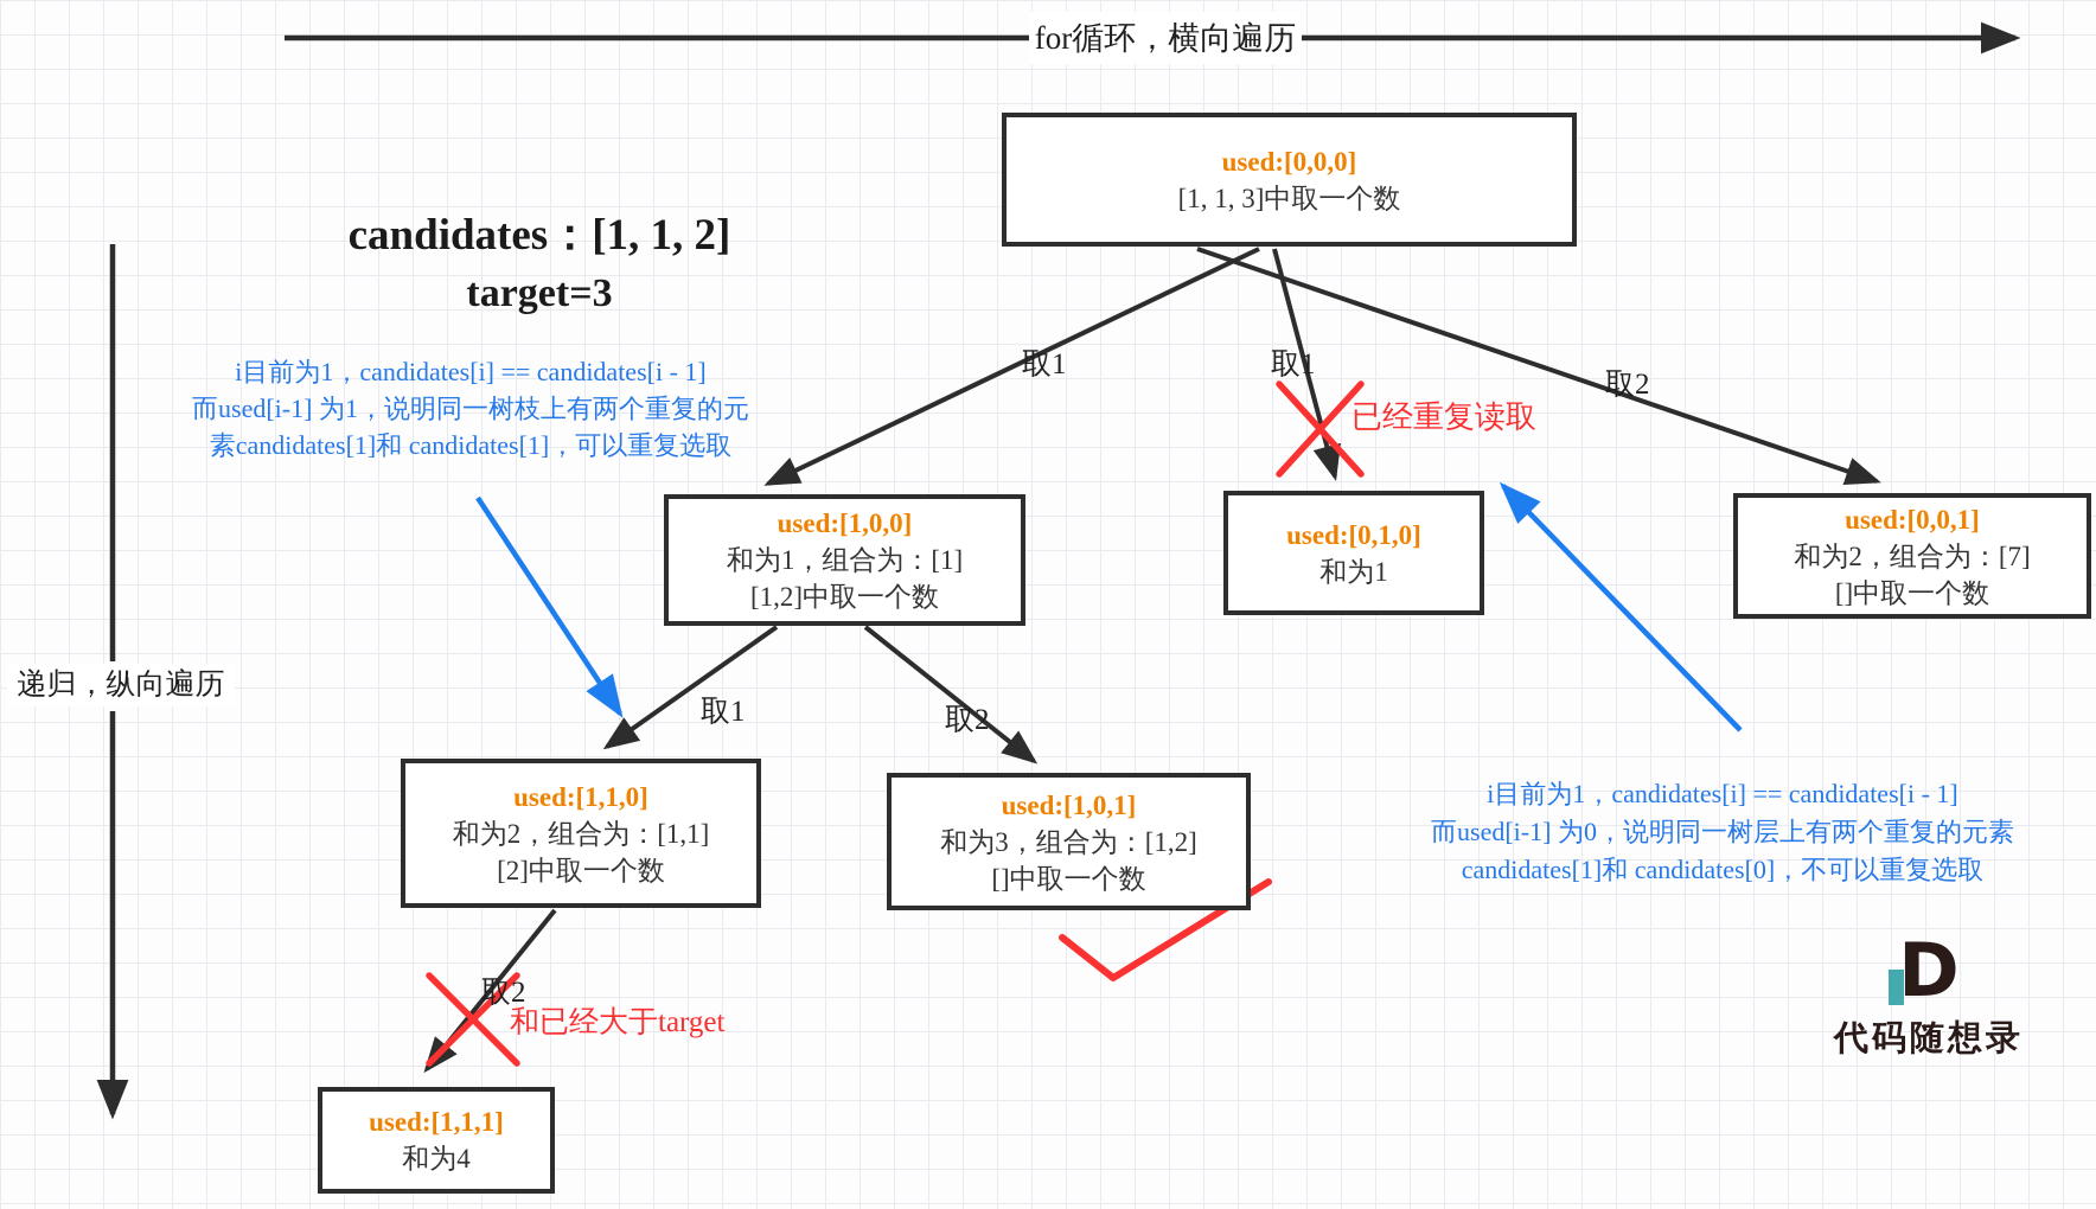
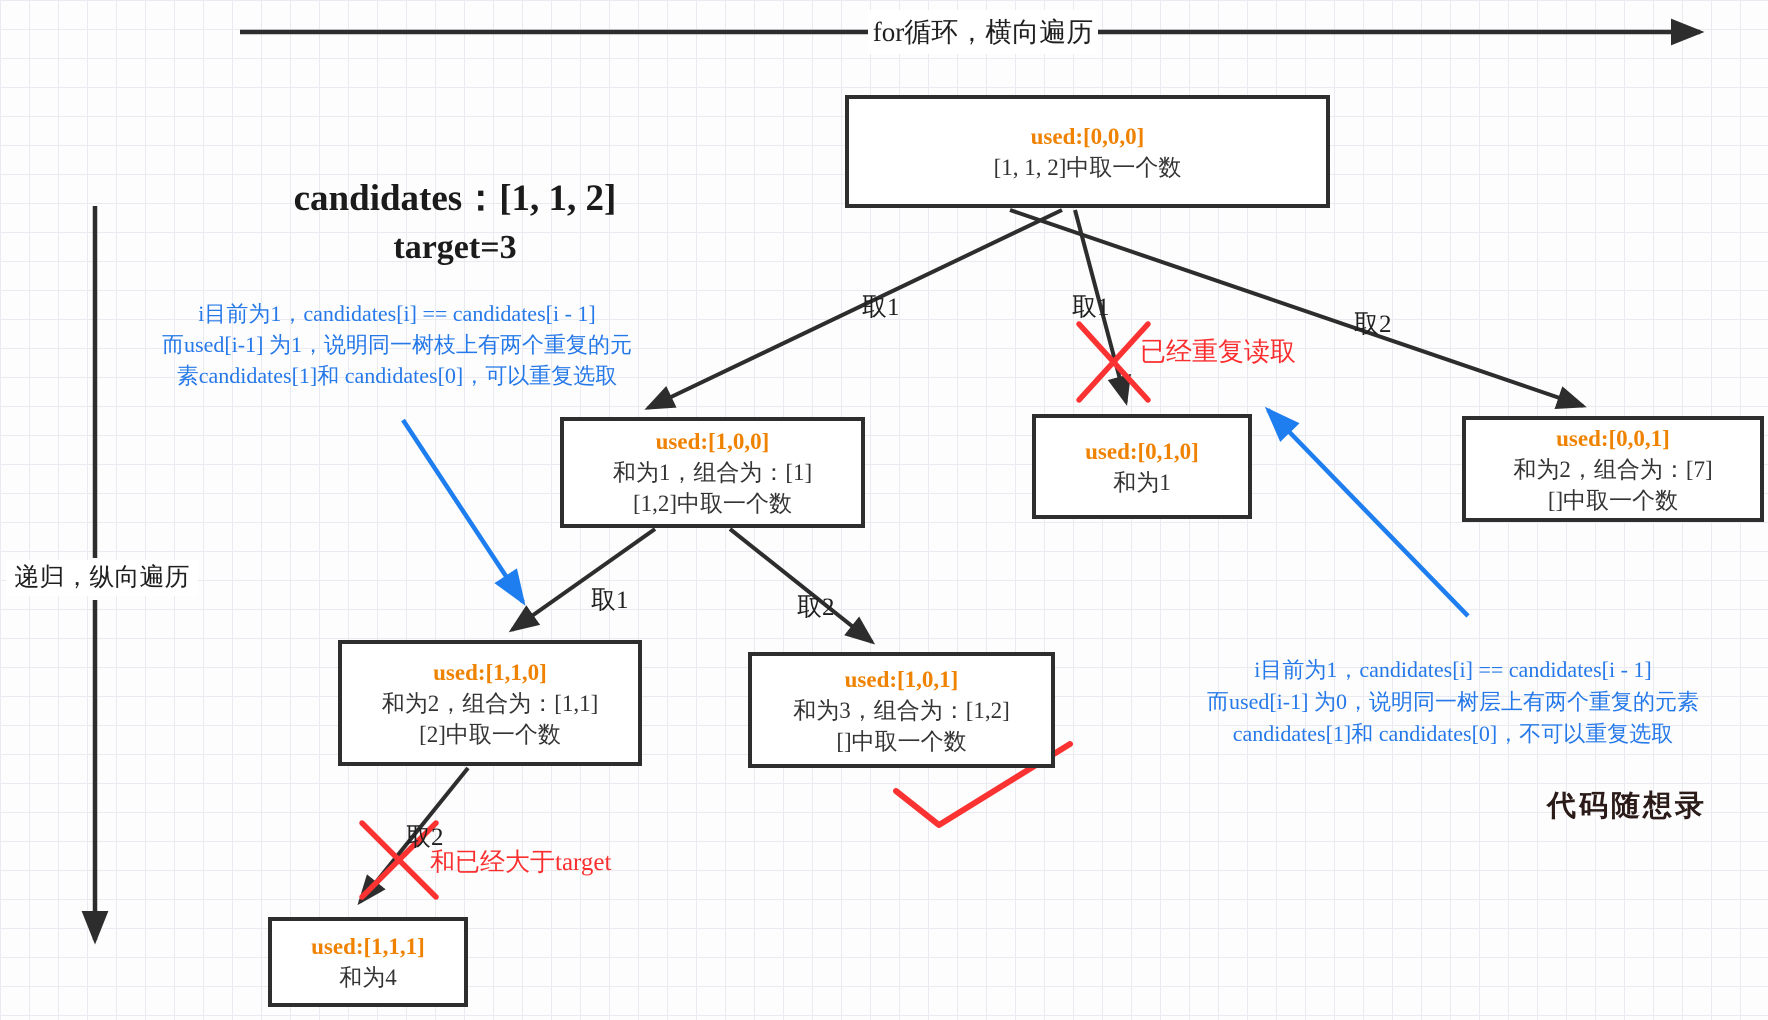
  for循环，横向遍历
  递归，纵向遍历
  candidates：[1, 1, 2]
  target=3
  i目前为1，candidates[i] == candidates[i - 1]
  而used[i-1] 为1，说明同一树枝上有两个重复的元
- 素candidates[1]和 candidates[1]，可以重复选取
+ 素candidates[1]和 candidates[0]，可以重复选取
  i目前为1，candidates[i] == candidates[i - 1]
  而used[i-1] 为0，说明同一树层上有两个重复的元素
  candidates[1]和 candidates[0]，不可以重复选取
  已经重复读取
  和已经大于target
  取1
  取1
  取2
  取1
  取2
  取2
  used:[0,0,0]
- [1, 1, 3]中取一个数
+ [1, 1, 2]中取一个数
  used:[1,0,0]
  和为1，组合为：[1]
  [1,2]中取一个数
  used:[0,1,0]
  和为1
  used:[0,0,1]
  和为2，组合为：[7]
  []中取一个数
  used:[1,1,0]
  和为2，组合为：[1,1]
  [2]中取一个数
  used:[1,0,1]
  和为3，组合为：[1,2]
  []中取一个数
  used:[1,1,1]
  和为4
- D
  代码随想录
